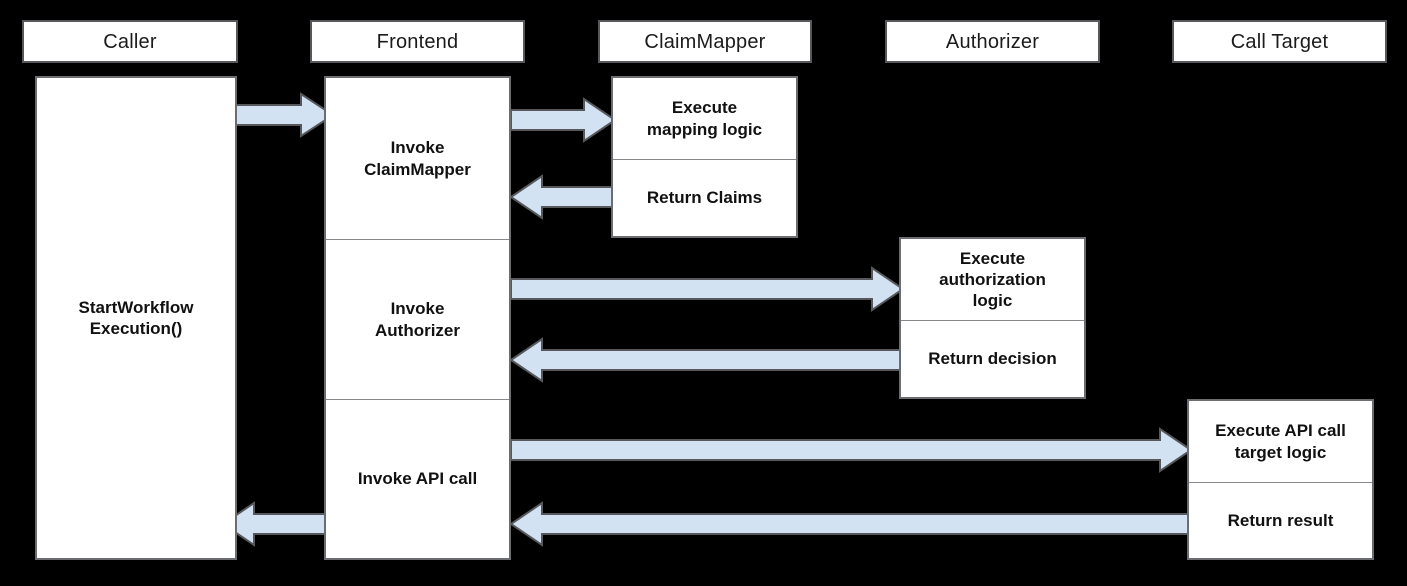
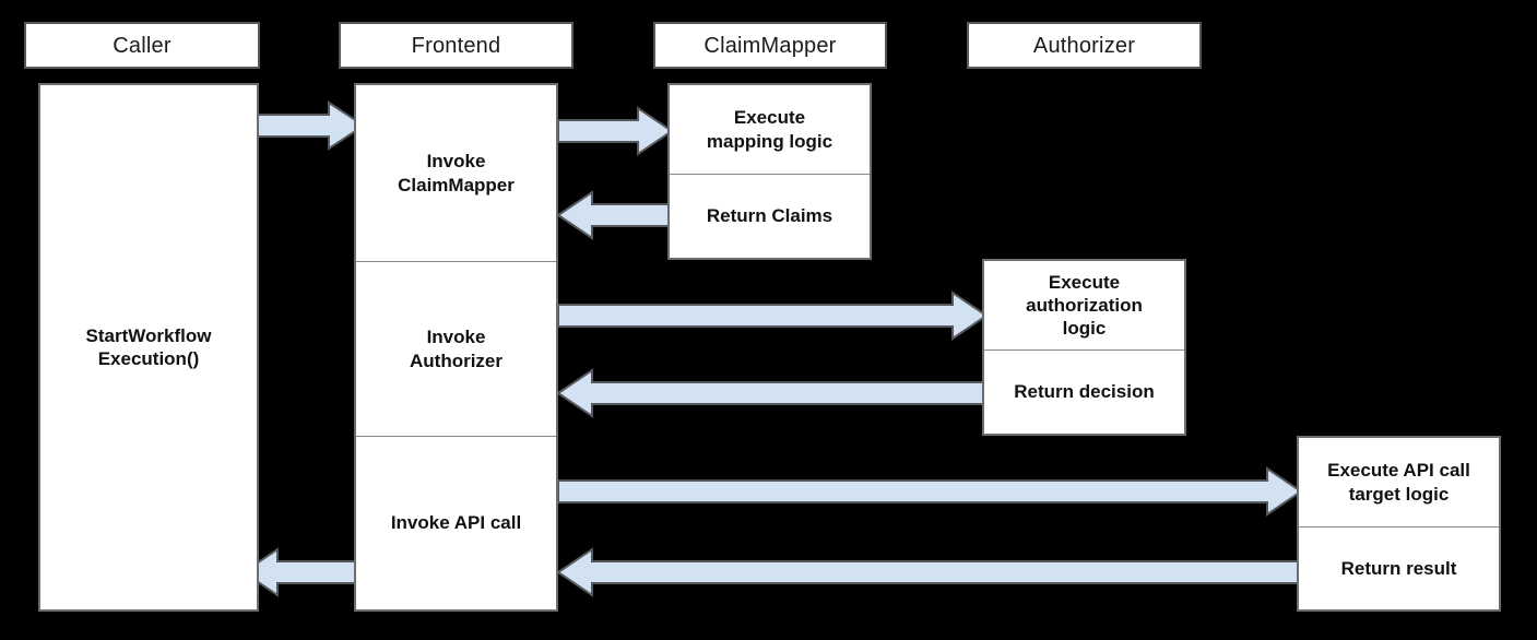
  Caller
  Frontend
  ClaimMapper
  Authorizer
- Call Target
  StartWorkflow
  Execution()
  Invoke
  ClaimMapper
  Invoke
  Authorizer
  Invoke API call
  Execute
  mapping logic
  Return Claims
  Execute
  authorization
  logic
  Return decision
  Execute API call
  target logic
  Return result
